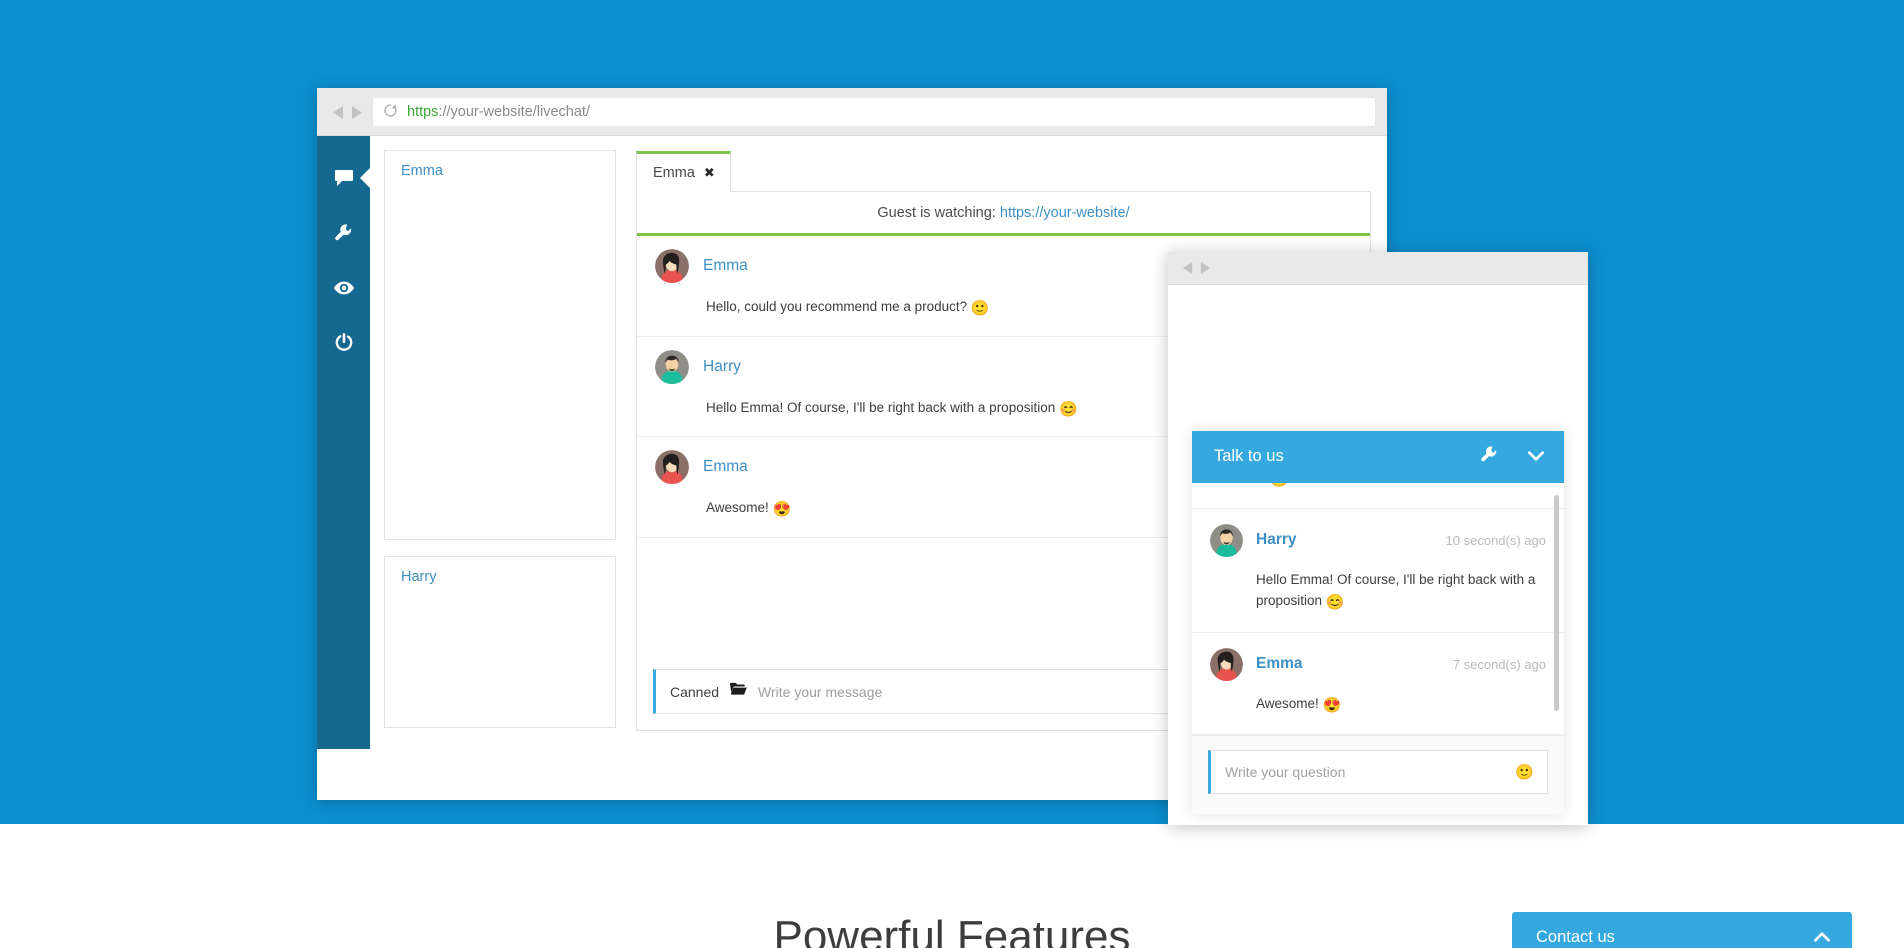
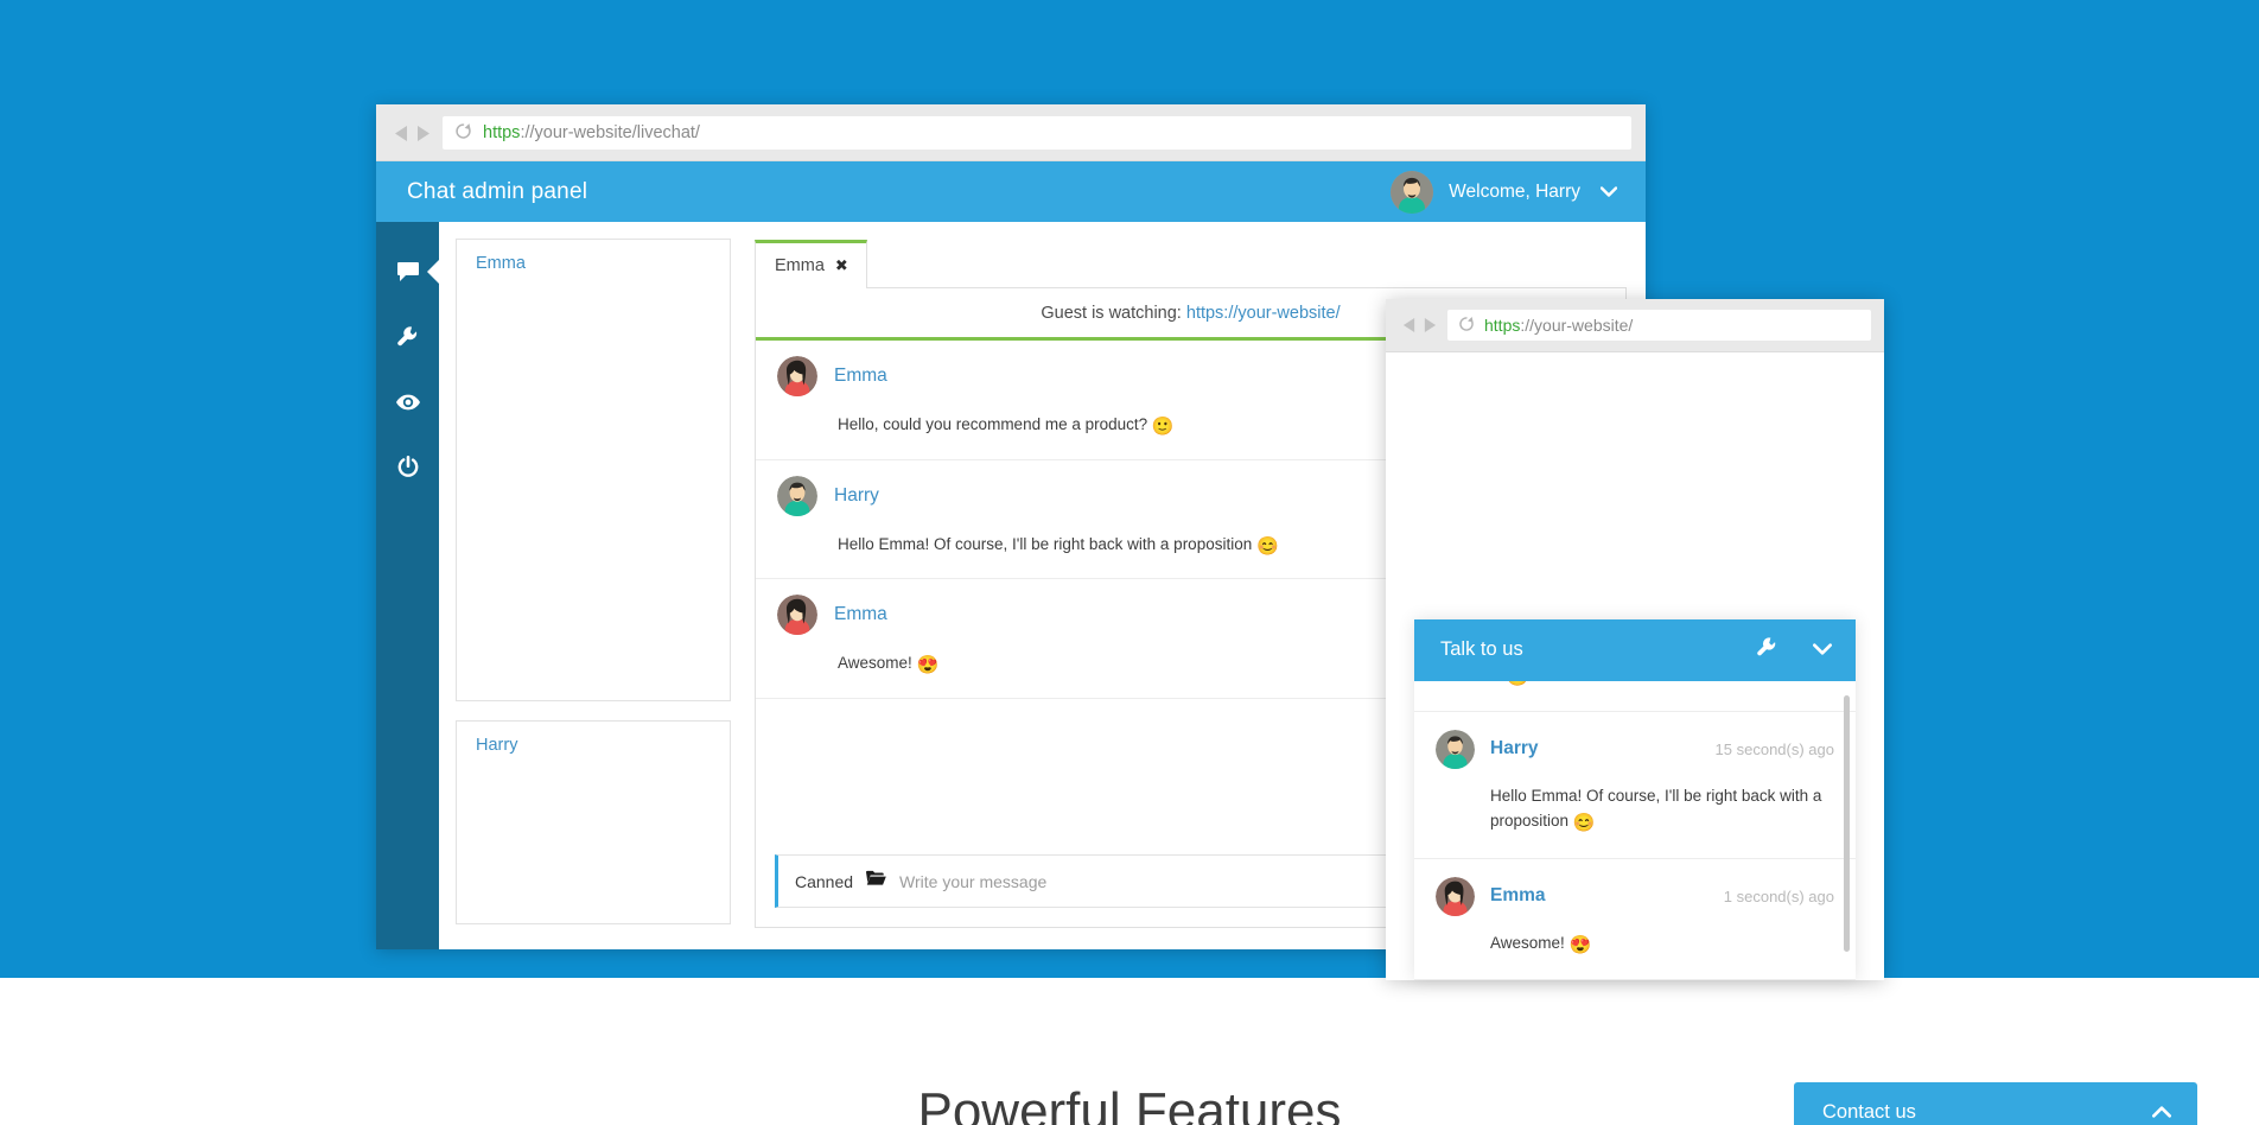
  https://your-website/livechat/
+ Chat admin panel
+ Welcome, Harry
  Emma
  Harry
  Emma
  ✖
  Guest is watching: https://your-website/
  Emma
  Hello, could you recommend me a product? 🙂
  Harry
  Hello Emma! Of course, I'll be right back with a proposition 😊
  Emma
  Awesome! 😍
  Canned
  Write your message
+ https://your-website/
  Talk to us
  Harry
- 10 second(s) ago
+ 15 second(s) ago
  Hello Emma! Of course, I'll be right back with a proposition 😊
  Emma
- 7 second(s) ago
+ 1 second(s) ago
  Awesome! 😍
- Write your question
- 🙂
  Powerful Features
  Contact us
